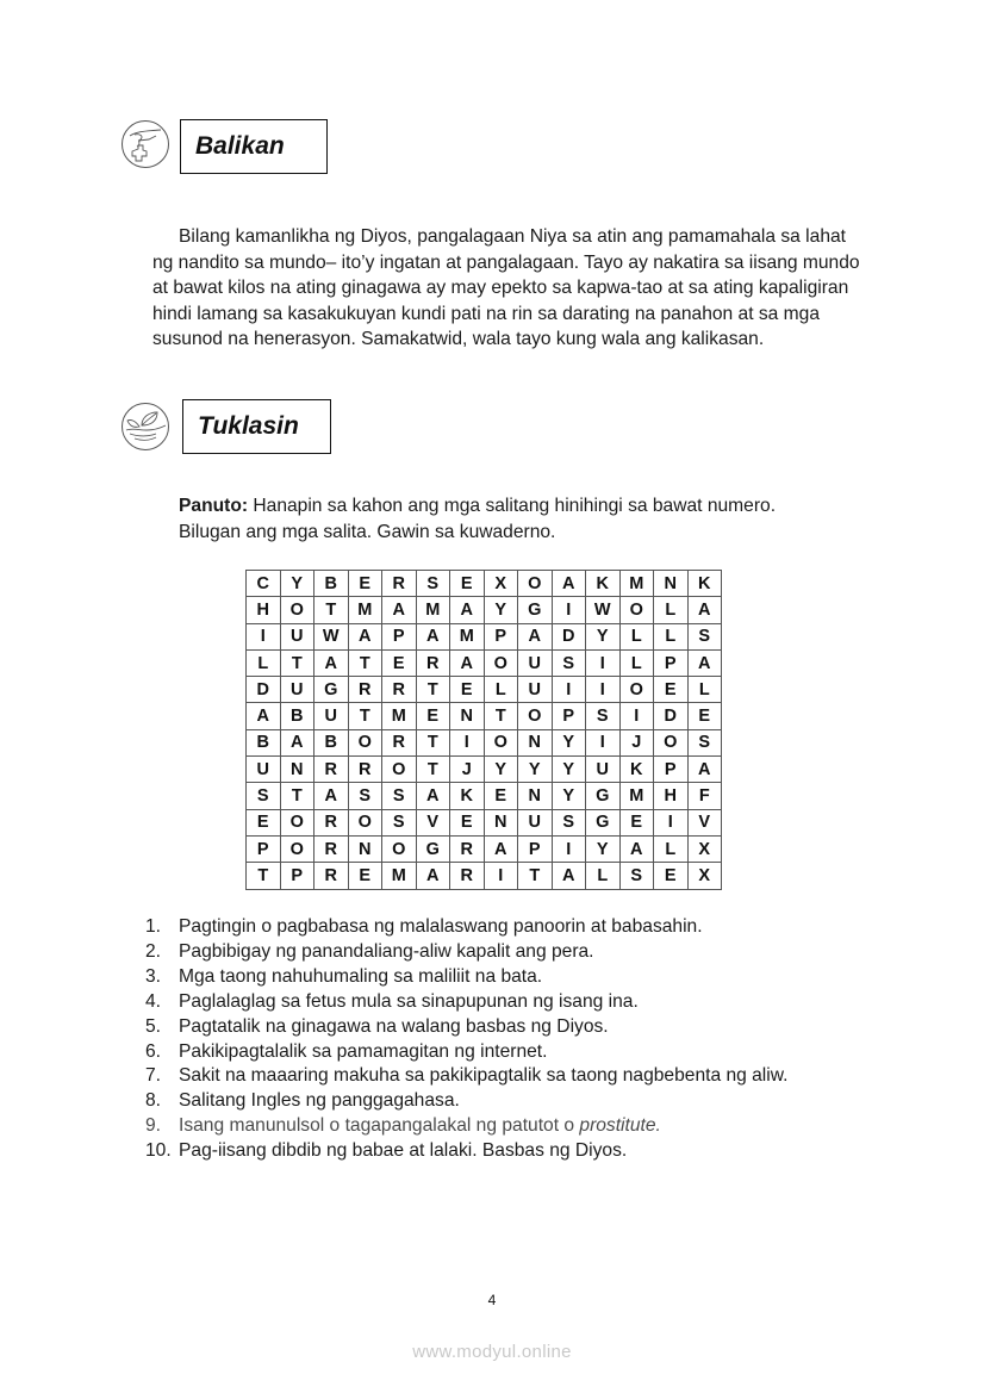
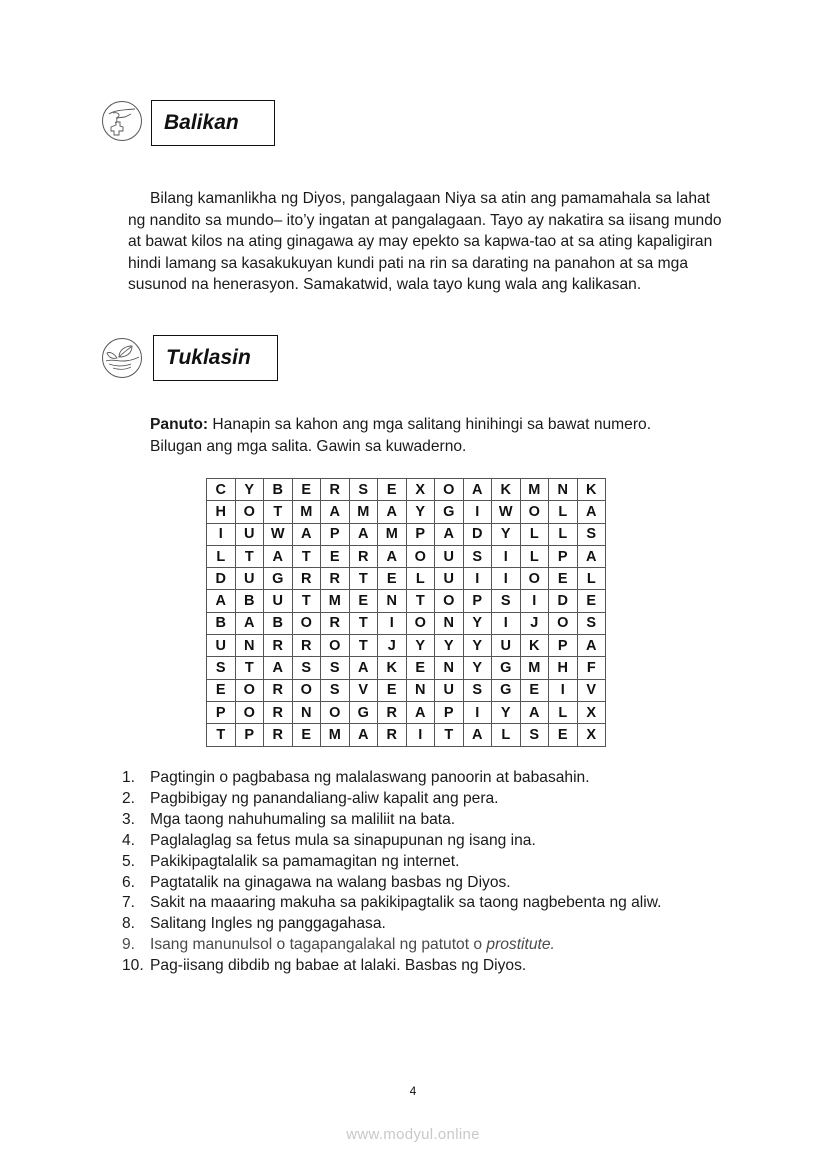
  Balikan
  Bilang kamanlikha ng Diyos, pangalagaan Niya sa atin ang pamamahala sa lahat ng nandito sa mundo– ito’y ingatan at pangalagaan. Tayo ay nakatira sa iisang mundo at bawat kilos na ating ginagawa ay may epekto sa kapwa-tao at sa ating kapaligiran hindi lamang sa kasakukuyan kundi pati na rin sa darating na panahon at sa mga susunod na henerasyon. Samakatwid, wala tayo kung wala ang kalikasan.
  Tuklasin
  Panuto: Hanapin sa kahon ang mga salitang hinihingi sa bawat numero.
  Bilugan ang mga salita. Gawin sa kuwaderno.
  C	Y	B	E	R	S	E	X	O	A	K	M	N	K
  H	O	T	M	A	M	A	Y	G	I	W	O	L	A
  I	U	W	A	P	A	M	P	A	D	Y	L	L	S
  L	T	A	T	E	R	A	O	U	S	I	L	P	A
  D	U	G	R	R	T	E	L	U	I	I	O	E	L
  A	B	U	T	M	E	N	T	O	P	S	I	D	E
  B	A	B	O	R	T	I	O	N	Y	I	J	O	S
  U	N	R	R	O	T	J	Y	Y	Y	U	K	P	A
  S	T	A	S	S	A	K	E	N	Y	G	M	H	F
  E	O	R	O	S	V	E	N	U	S	G	E	I	V
  P	O	R	N	O	G	R	A	P	I	Y	A	L	X
  T	P	R	E	M	A	R	I	T	A	L	S	E	X
  1.
  Pagtingin o pagbabasa ng malalaswang panoorin at babasahin.
  2.
  Pagbibigay ng panandaliang-aliw kapalit ang pera.
  3.
  Mga taong nahuhumaling sa maliliit na bata.
  4.
  Paglalaglag sa fetus mula sa sinapupunan ng isang ina.
  5.
- Pagtatalik na ginagawa na walang basbas ng Diyos.
+ Pakikipagtalalik sa pamamagitan ng internet.
  6.
- Pakikipagtalalik sa pamamagitan ng internet.
+ Pagtatalik na ginagawa na walang basbas ng Diyos.
  7.
  Sakit na maaaring makuha sa pakikipagtalik sa taong nagbebenta ng aliw.
  8.
  Salitang Ingles ng panggagahasa.
  9.
  Isang manunulsol o tagapangalakal ng patutot o prostitute.
  10.
  Pag-iisang dibdib ng babae at lalaki. Basbas ng Diyos.
  4
  www.modyul.online
